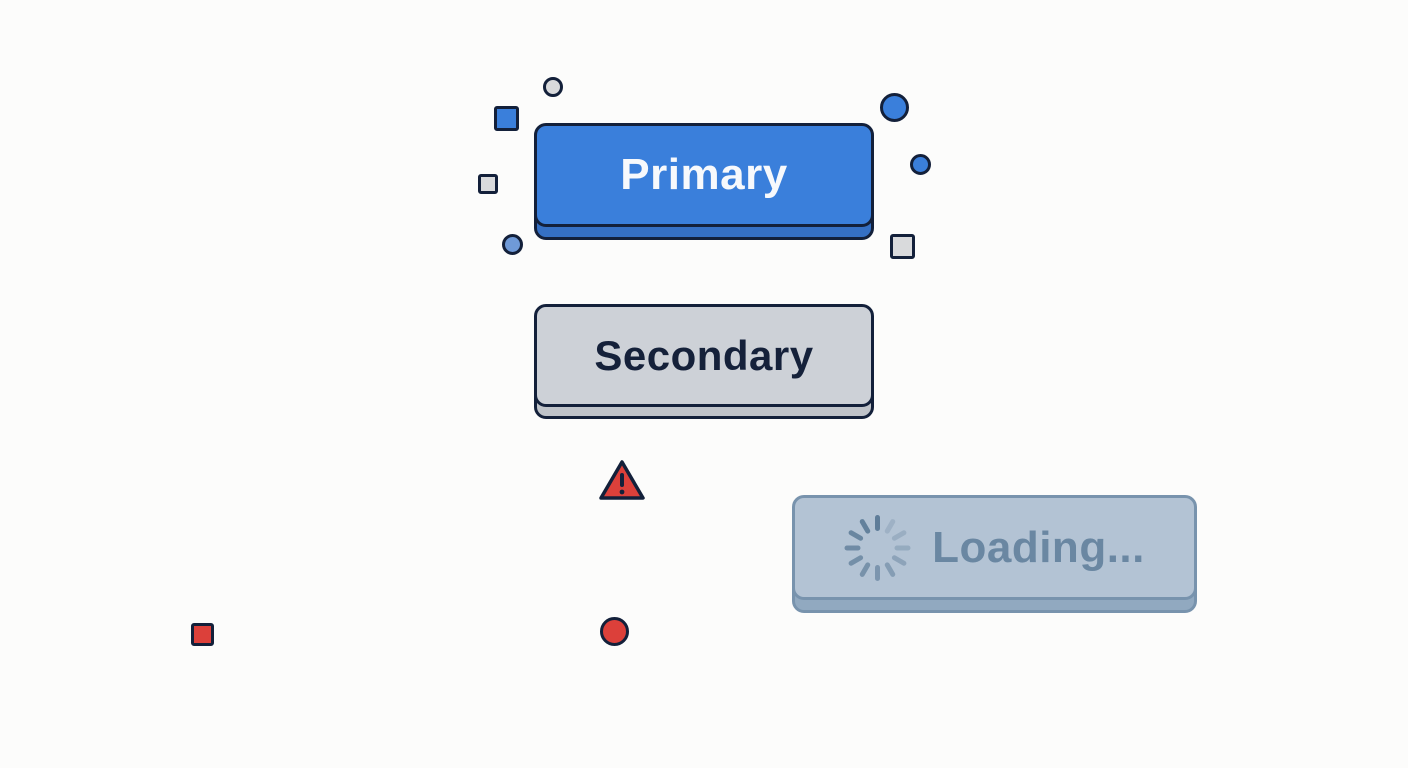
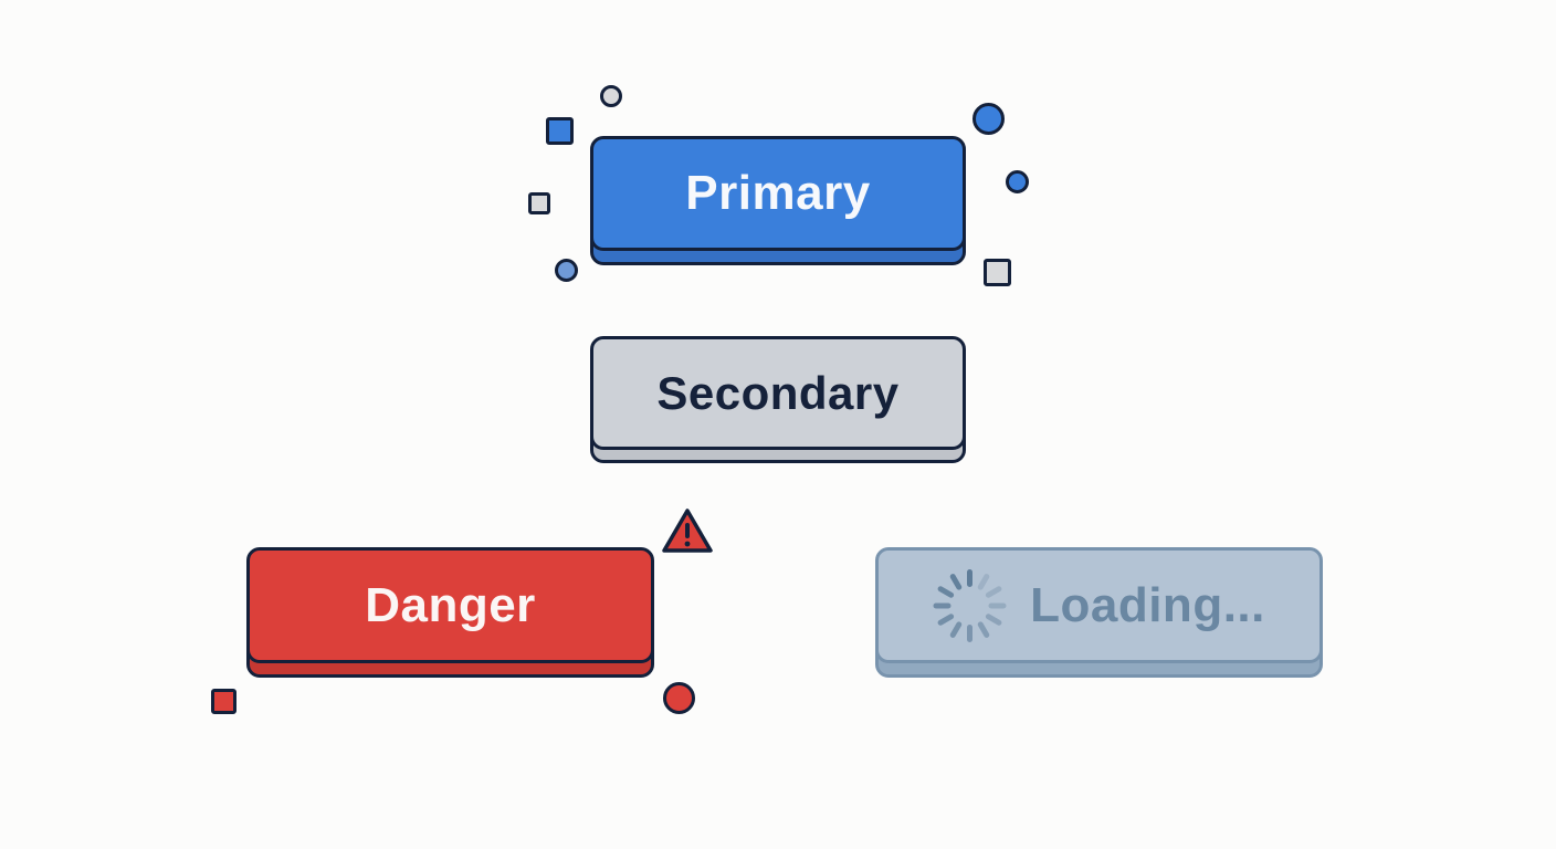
  Primary
  Secondary
+ Danger
  Loading...
